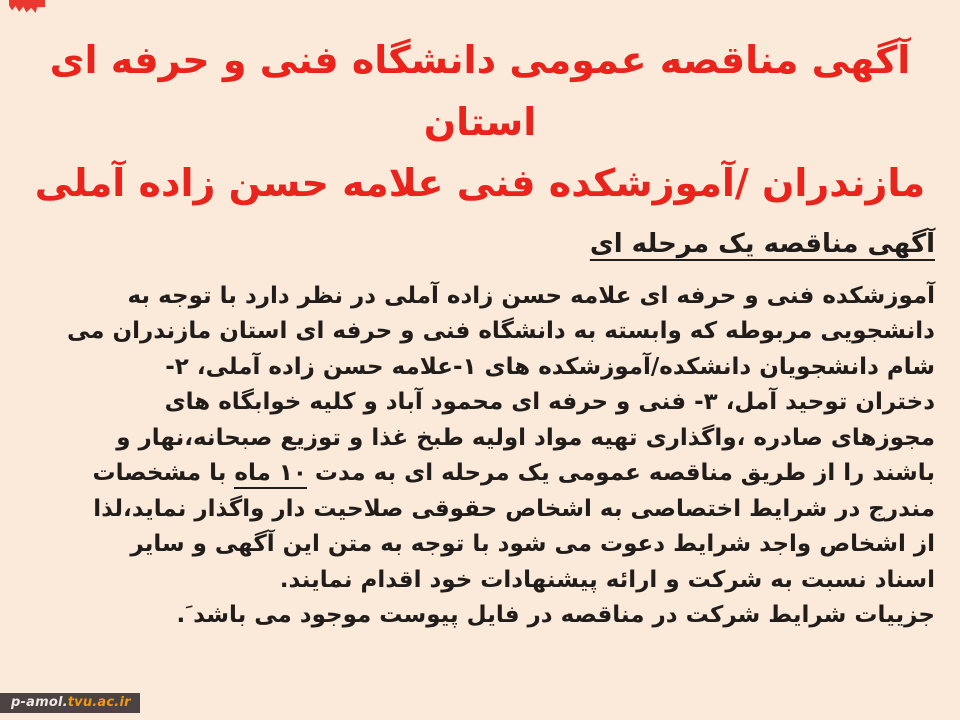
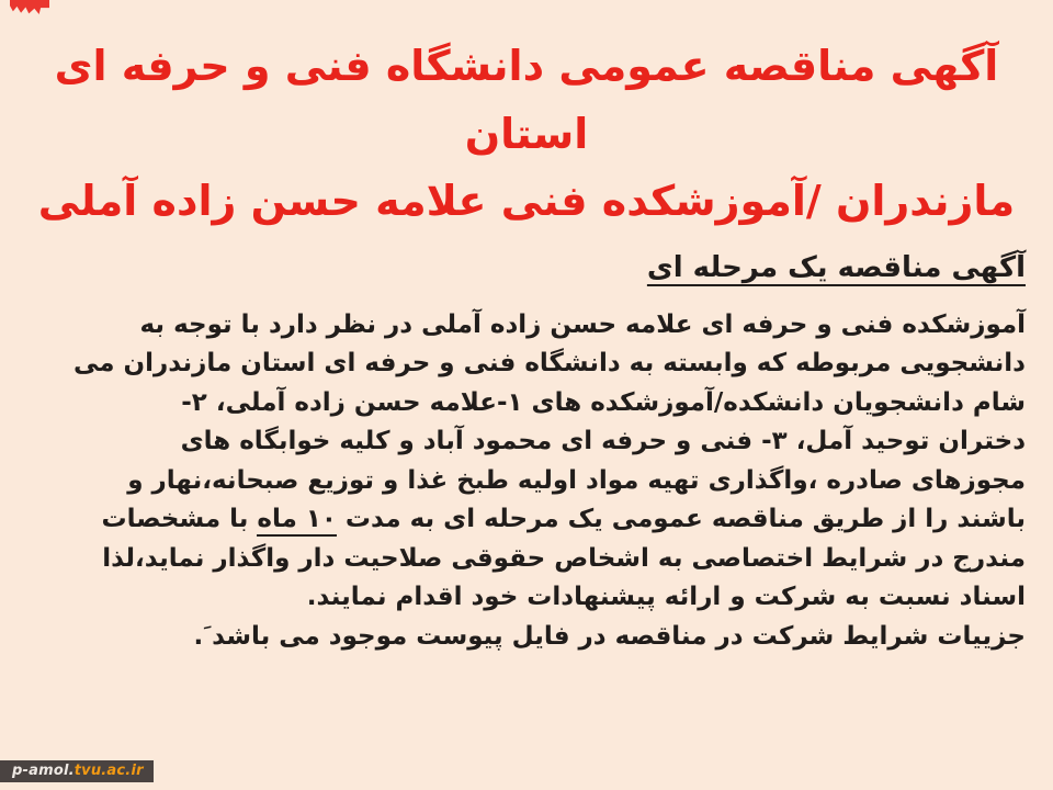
  آگهی مناقصه عمومی دانشگاه فنی و حرفه ای استان
  مازندران /آموزشکده فنی علامه حسن زاده آملی
  آگهی مناقصه یک مرحله ای
  آموزشکده فنی و حرفه ای علامه حسن زاده آملی در نظر دارد با توجه به
  دانشجویی مربوطه که وابسته به دانشگاه فنی و حرفه ای استان مازندران می
  شام دانشجویان دانشکده/آموزشکده های ۱-علامه حسن زاده آملی، ۲-
  دختران توحید آمل، ۳- فنی و حرفه ای محمود آباد و کلیه خوابگاه های
  مجوزهای صادره ،واگذاری تهیه مواد اولیه طبخ غذا و توزیع صبحانه،نهار و
  باشند را از طریق مناقصه عمومی یک مرحله ای به مدت ۱۰ ماه با مشخصات
  مندرج در شرایط اختصاصی به اشخاص حقوقی صلاحیت دار واگذار نماید،لذا
- از اشخاص واجد شرایط دعوت می شود با توجه به متن این آگهی و سایر
  اسناد نسبت به شرکت و ارائه پیشنهادات خود اقدام نمایند.
  جزییات شرایط شرکت در مناقصه در فایل پیوست موجود می باشد َ.
  p-amol.tvu.ac.ir
